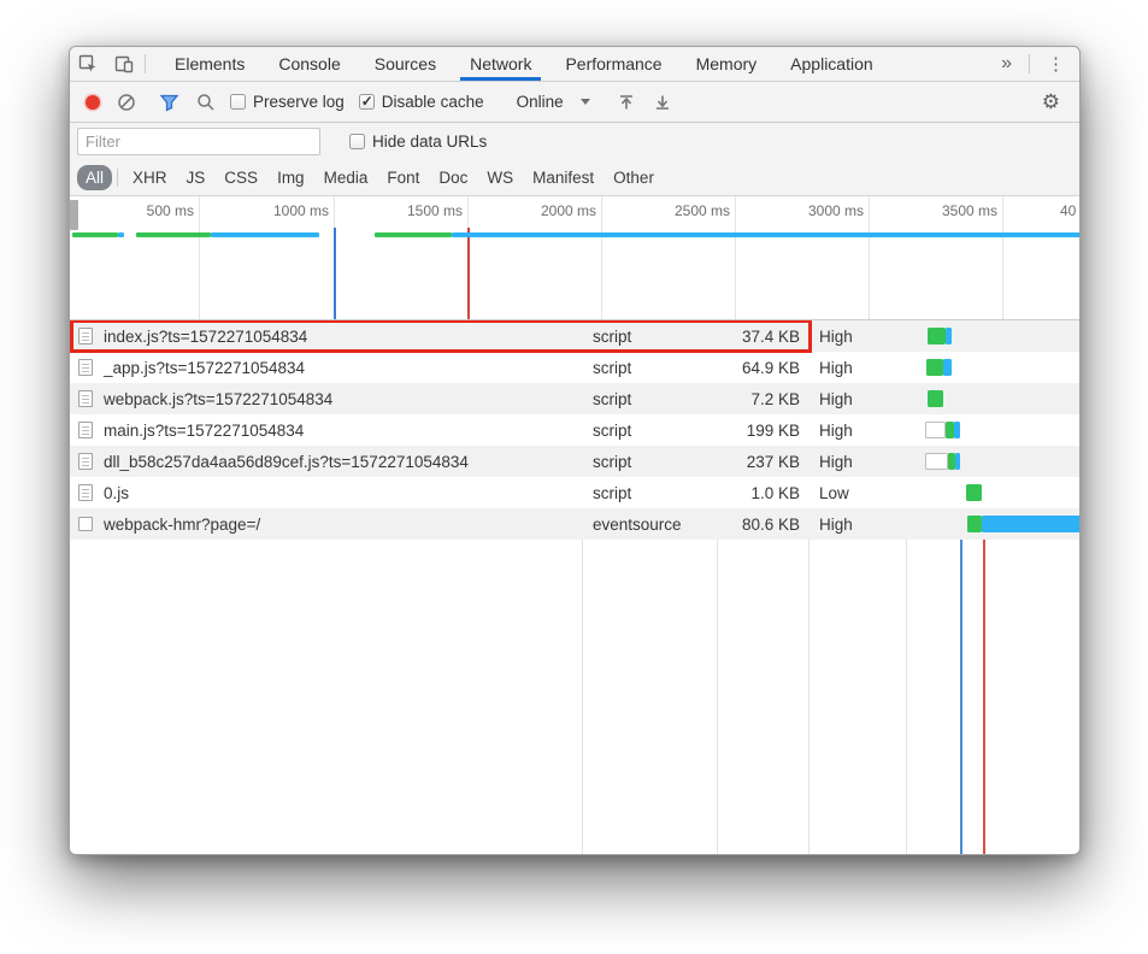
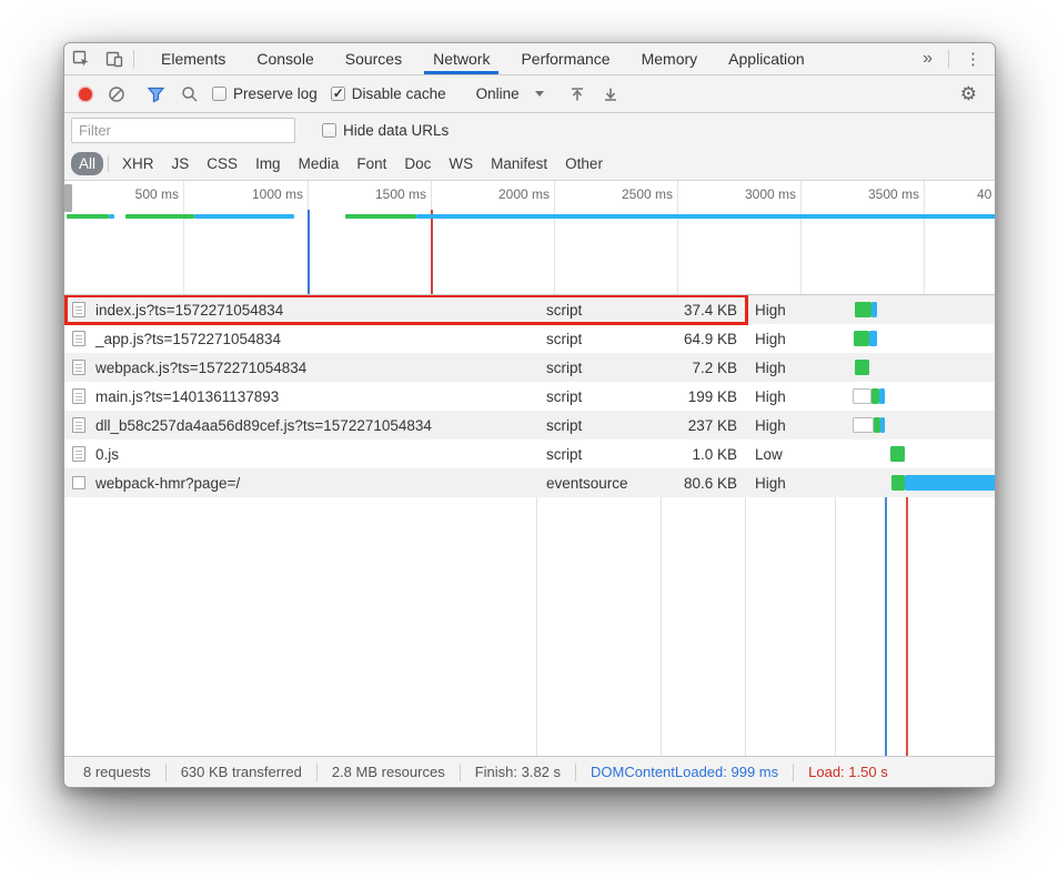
  Elements
  Console
  Sources
  Network
  Performance
  Memory
  Application
  »
  ⋮
  Preserve log
  Disable cache
  Online
  ⚙
  Filter
  Hide data URLs
  All
  XHR
  JS
  CSS
  Img
  Media
  Font
  Doc
  WS
  Manifest
  Other
  500 ms
  1000 ms
  1500 ms
  2000 ms
  2500 ms
  3000 ms
  3500 ms
  40
  index.js?ts=1572271054834
  script
  37.4 KB
  High
  _app.js?ts=1572271054834
  script
  64.9 KB
  High
  webpack.js?ts=1572271054834
  script
  7.2 KB
  High
- main.js?ts=1572271054834
+ main.js?ts=1401361137893
  script
  199 KB
  High
  dll_b58c257da4aa56d89cef.js?ts=1572271054834
  script
  237 KB
  High
  0.js
  script
  1.0 KB
  Low
  webpack-hmr?page=/
  eventsource
  80.6 KB
  High
+ 8 requests
+ 630 KB transferred
+ 2.8 MB resources
+ Finish: 3.82 s
+ DOMContentLoaded: 999 ms
+ Load: 1.50 s
